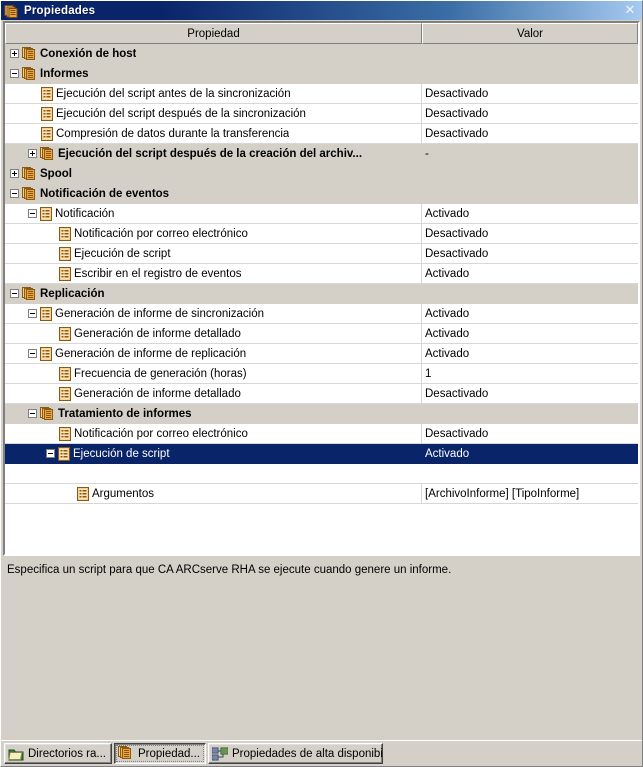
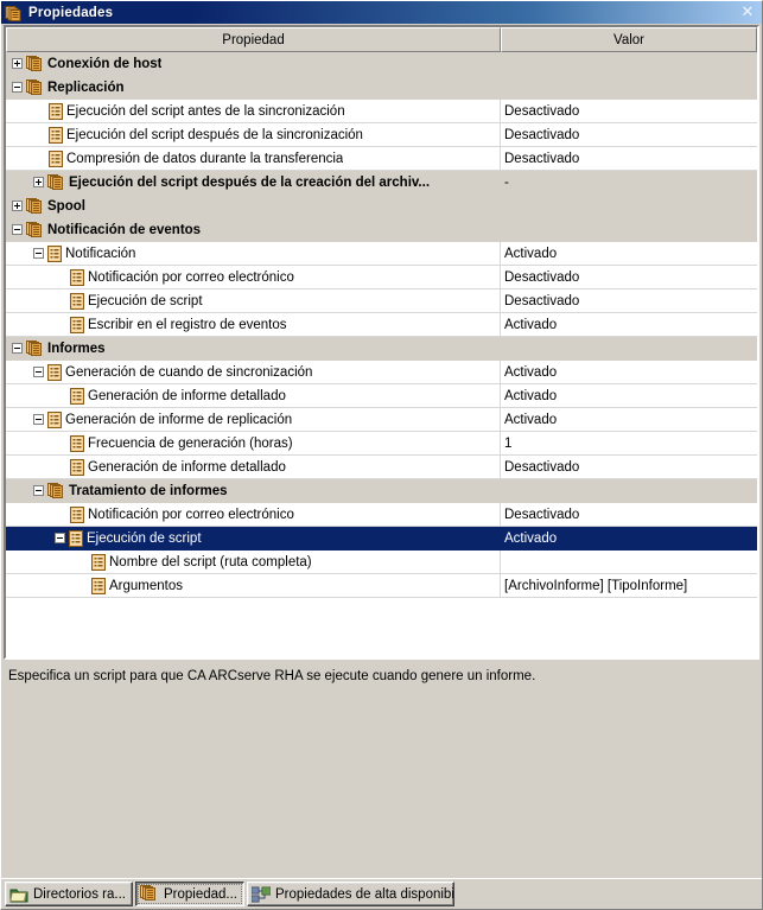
  Propiedades
  ✕
  Propiedad
  Valor
  Conexión de host
- Informes
+ Replicación
  Ejecución del script antes de la sincronización
  Desactivado
  Ejecución del script después de la sincronización
  Desactivado
  Compresión de datos durante la transferencia
  Desactivado
  Ejecución del script después de la creación del archiv...
  -
  Spool
  Notificación de eventos
  Notificación
  Activado
  Notificación por correo electrónico
  Desactivado
  Ejecución de script
  Desactivado
  Escribir en el registro de eventos
  Activado
- Replicación
+ Informes
- Generación de informe de sincronización
+ Generación de cuando de sincronización
  Activado
  Generación de informe detallado
  Activado
  Generación de informe de replicación
  Activado
  Frecuencia de generación (horas)
  1
  Generación de informe detallado
  Desactivado
  Tratamiento de informes
  Notificación por correo electrónico
  Desactivado
  Ejecución de script
  Activado
+ Nombre del script (ruta completa)
  Argumentos
  [ArchivoInforme] [TipoInforme]
  Especifica un script para que CA ARCserve RHA se ejecute cuando genere un informe.
  Directorios ra...
  Propiedad...
  Propiedades de alta disponibi
